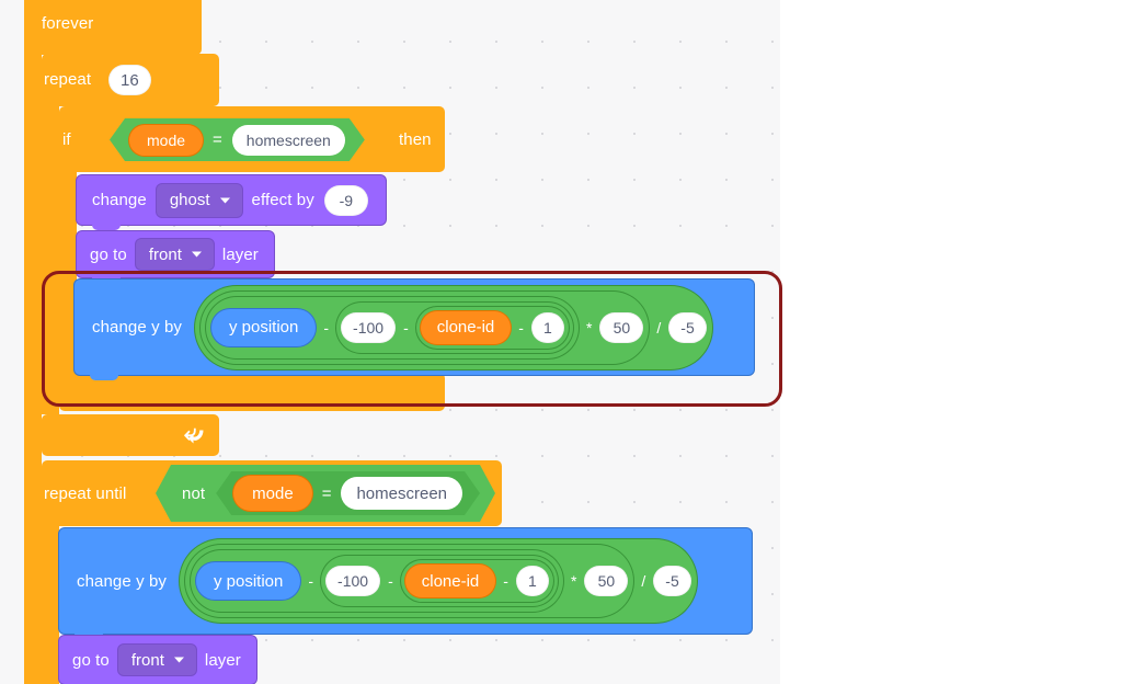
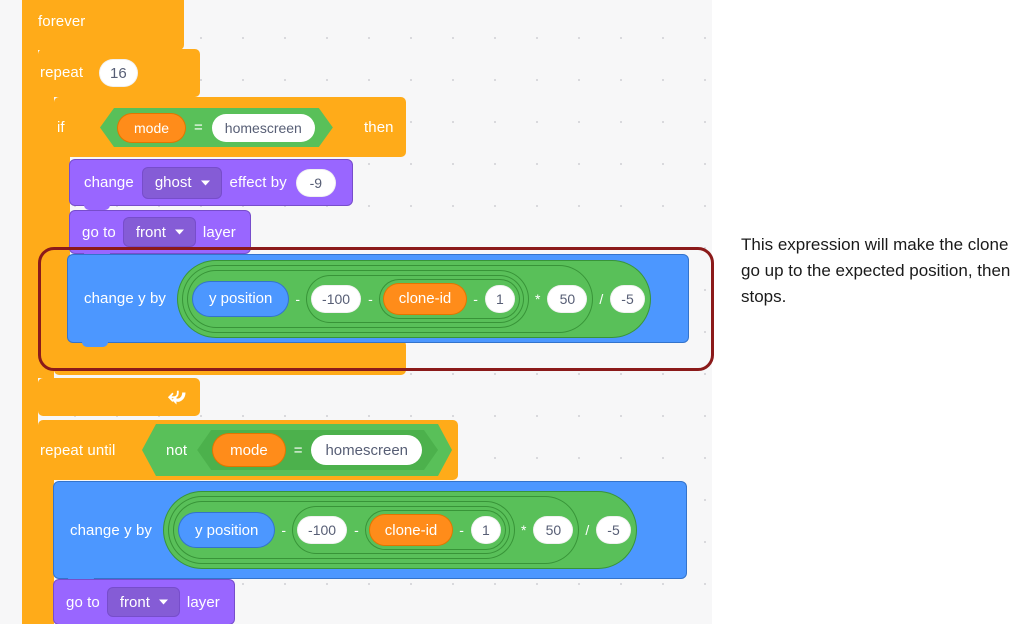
  forever
  repeat
  16
  if
  then
  mode
  =
  homescreen
  change
  ghost
  effect by
  -9
  go to
  front
  layer
  change y by
  y position
  -
  -100
  -
  clone-id
  -
  1
  *
  50
  /
  -5
  repeat until
  not
  mode
  =
  homescreen
  change y by
  y position
  -
  -100
  -
  clone-id
  -
  1
  *
  50
  /
  -5
  go to
  front
  layer
+ This expression will make the clone go up to the expected position, then stops.
